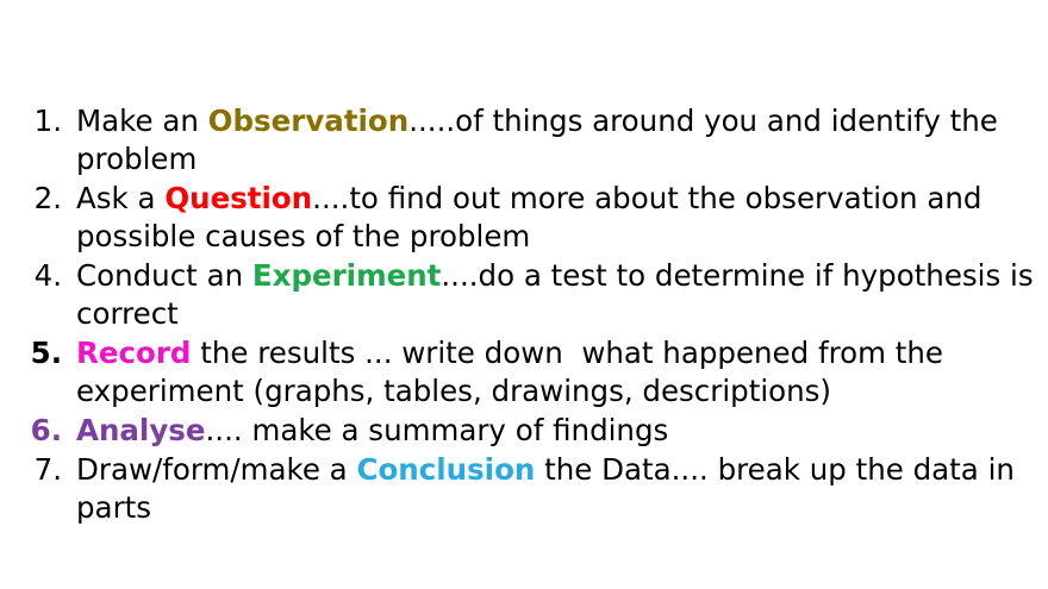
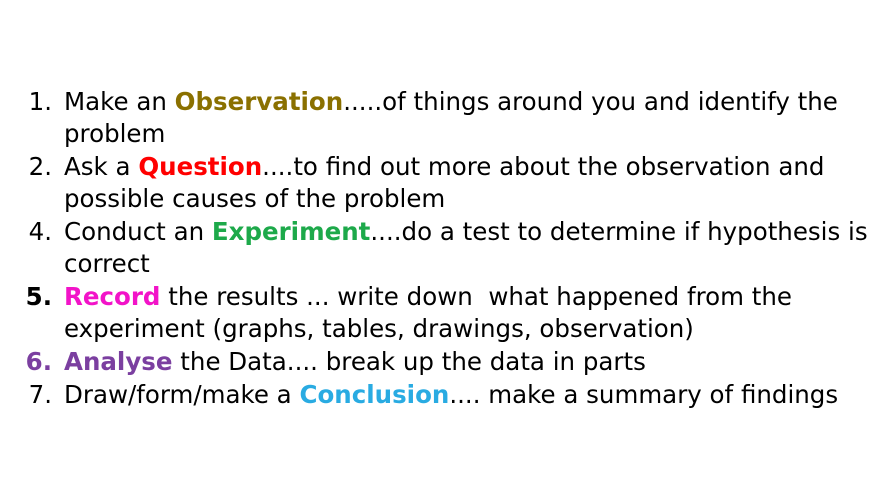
  1.
  Make an Observation.....of things around you and identify the problem
  2.
  Ask a Question....to find out more about the observation and possible causes of the problem
  4.
  Conduct an Experiment....do a test to determine if hypothesis is correct
  5.
- Record the results ... write down what happened from the experiment (graphs, tables, drawings, descriptions)
+ Record the results ... write down what happened from the experiment (graphs, tables, drawings, observation)
  6.
- Analyse.... make a summary of findings
+ Analyse the Data.... break up the data in parts
  7.
- Draw/form/make a Conclusion the Data.... break up the data in parts
+ Draw/form/make a Conclusion.... make a summary of findings
